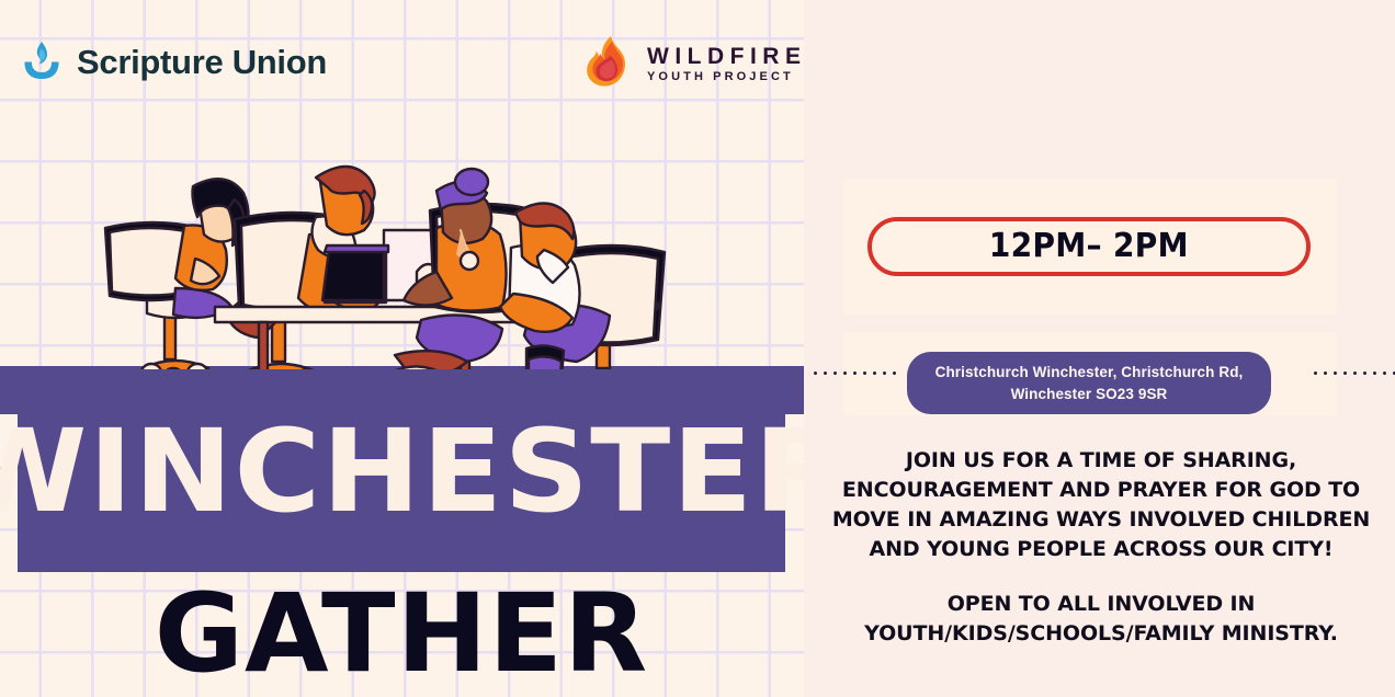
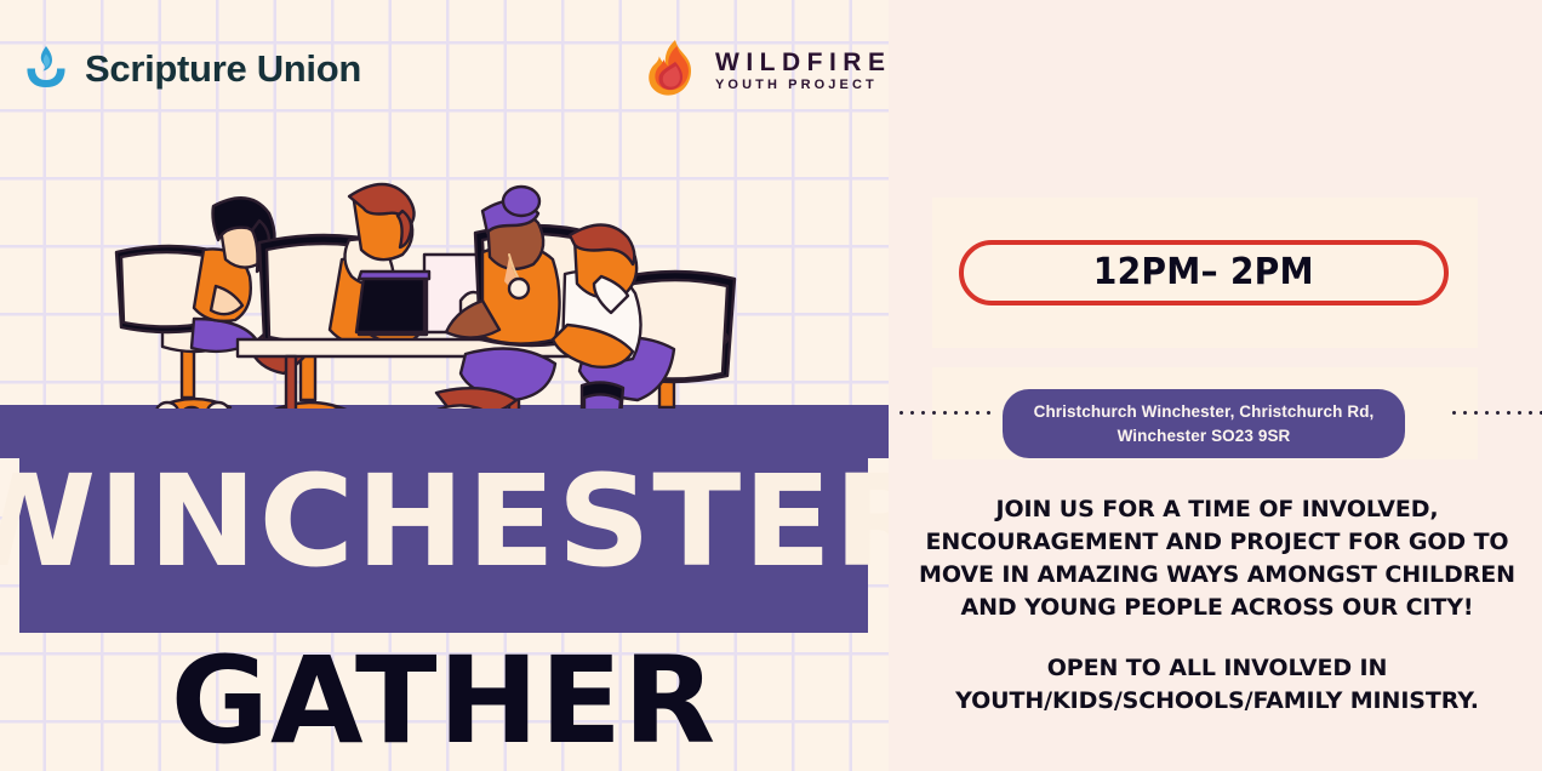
  Scripture Union
  WILDFIRE
  YOUTH PROJECT
  WINCHESTER
  GATHER
  12PM– 2PM
  Christchurch Winchester, Christchurch Rd,
  Winchester SO23 9SR
- JOIN US FOR A TIME OF SHARING,
+ JOIN US FOR A TIME OF INVOLVED,
- ENCOURAGEMENT AND PRAYER FOR GOD TO
+ ENCOURAGEMENT AND PROJECT FOR GOD TO
- MOVE IN AMAZING WAYS INVOLVED CHILDREN
+ MOVE IN AMAZING WAYS AMONGST CHILDREN
  AND YOUNG PEOPLE ACROSS OUR CITY!
  OPEN TO ALL INVOLVED IN
  YOUTH/KIDS/SCHOOLS/FAMILY MINISTRY.
